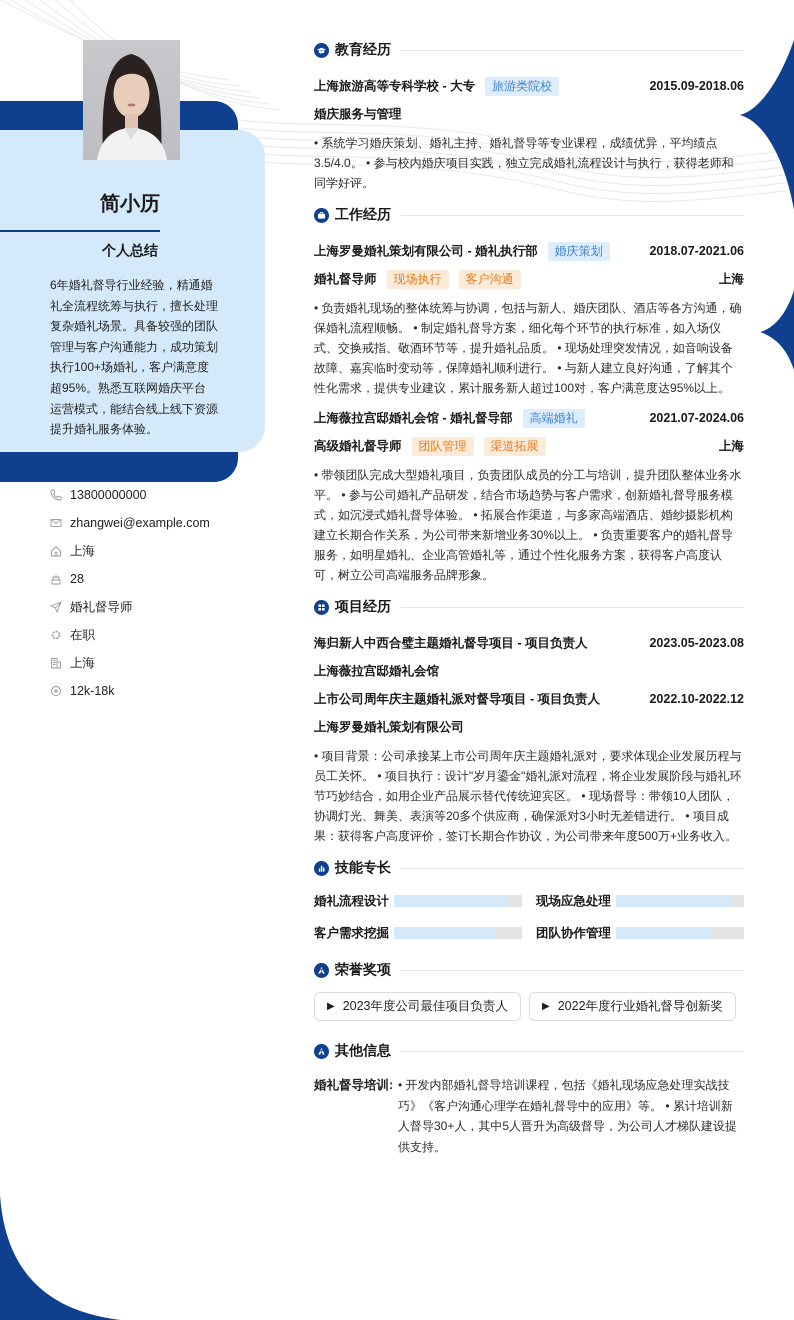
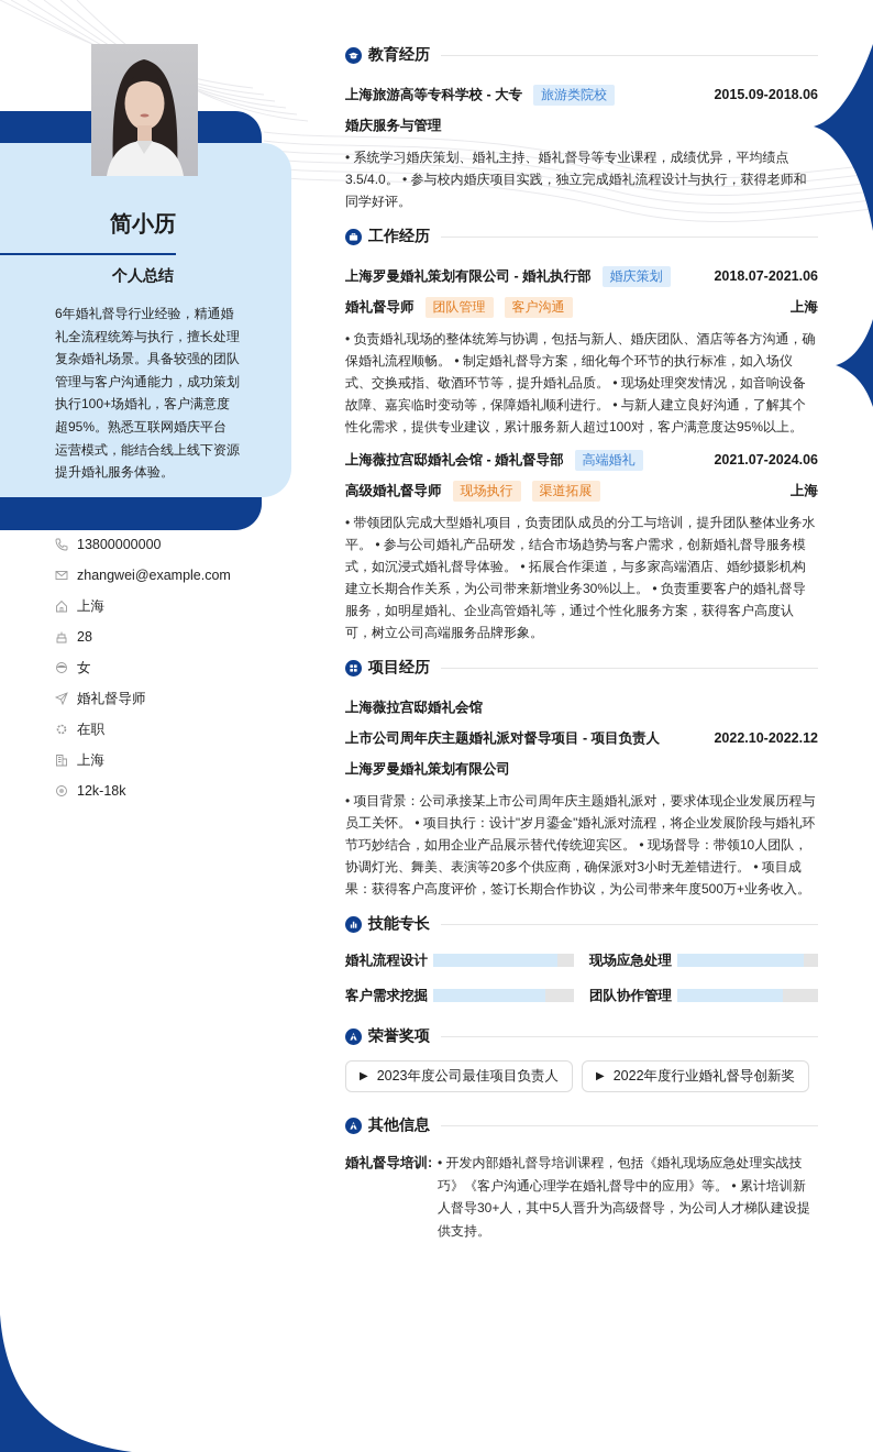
  简小历
  个人总结
  6年婚礼督导行业经验，精通婚礼全流程统筹与执行，擅长处理复杂婚礼场景。具备较强的团队管理与客户沟通能力，成功策划执行100+场婚礼，客户满意度超95%。熟悉互联网婚庆平台运营模式，能结合线上线下资源提升婚礼服务体验。
  13800000000
  zhangwei@example.com
  上海
  28
+ 女
  婚礼督导师
  在职
  上海
  12k-18k
  教育经历
  上海旅游高等专科学校 - 大专
  旅游类院校
  2015.09-2018.06
  婚庆服务与管理
  • 系统学习婚庆策划、婚礼主持、婚礼督导等专业课程，成绩优异，平均绩点3.5/4.0。 • 参与校内婚庆项目实践，独立完成婚礼流程设计与执行，获得老师和同学好评。
  工作经历
  上海罗曼婚礼策划有限公司 - 婚礼执行部
  婚庆策划
  2018.07-2021.06
  婚礼督导师
- 现场执行
+ 团队管理
  客户沟通
  上海
  • 负责婚礼现场的整体统筹与协调，包括与新人、婚庆团队、酒店等各方沟通，确保婚礼流程顺畅。 • 制定婚礼督导方案，细化每个环节的执行标准，如入场仪式、交换戒指、敬酒环节等，提升婚礼品质。 • 现场处理突发情况，如音响设备故障、嘉宾临时变动等，保障婚礼顺利进行。 • 与新人建立良好沟通，了解其个性化需求，提供专业建议，累计服务新人超过100对，客户满意度达95%以上。
  上海薇拉宫邸婚礼会馆 - 婚礼督导部
  高端婚礼
  2021.07-2024.06
  高级婚礼督导师
- 团队管理
+ 现场执行
  渠道拓展
  上海
  • 带领团队完成大型婚礼项目，负责团队成员的分工与培训，提升团队整体业务水平。 • 参与公司婚礼产品研发，结合市场趋势与客户需求，创新婚礼督导服务模式，如沉浸式婚礼督导体验。 • 拓展合作渠道，与多家高端酒店、婚纱摄影机构建立长期合作关系，为公司带来新增业务30%以上。 • 负责重要客户的婚礼督导服务，如明星婚礼、企业高管婚礼等，通过个性化服务方案，获得客户高度认可，树立公司高端服务品牌形象。
  项目经历
- 海归新人中西合璧主题婚礼督导项目 - 项目负责人
- 2023.05-2023.08
  上海薇拉宫邸婚礼会馆
  上市公司周年庆主题婚礼派对督导项目 - 项目负责人
  2022.10-2022.12
  上海罗曼婚礼策划有限公司
  • 项目背景：公司承接某上市公司周年庆主题婚礼派对，要求体现企业发展历程与员工关怀。 • 项目执行：设计"岁月鎏金"婚礼派对流程，将企业发展阶段与婚礼环节巧妙结合，如用企业产品展示替代传统迎宾区。 • 现场督导：带领10人团队，协调灯光、舞美、表演等20多个供应商，确保派对3小时无差错进行。 • 项目成果：获得客户高度评价，签订长期合作协议，为公司带来年度500万+业务收入。
  技能专长
  婚礼流程设计
  现场应急处理
  客户需求挖掘
  团队协作管理
  荣誉奖项
  ▶
  2023年度公司最佳项目负责人
  ▶
  2022年度行业婚礼督导创新奖
  其他信息
  婚礼督导培训:
  • 开发内部婚礼督导培训课程，包括《婚礼现场应急处理实战技巧》《客户沟通心理学在婚礼督导中的应用》等。 • 累计培训新人督导30+人，其中5人晋升为高级督导，为公司人才梯队建设提供支持。
